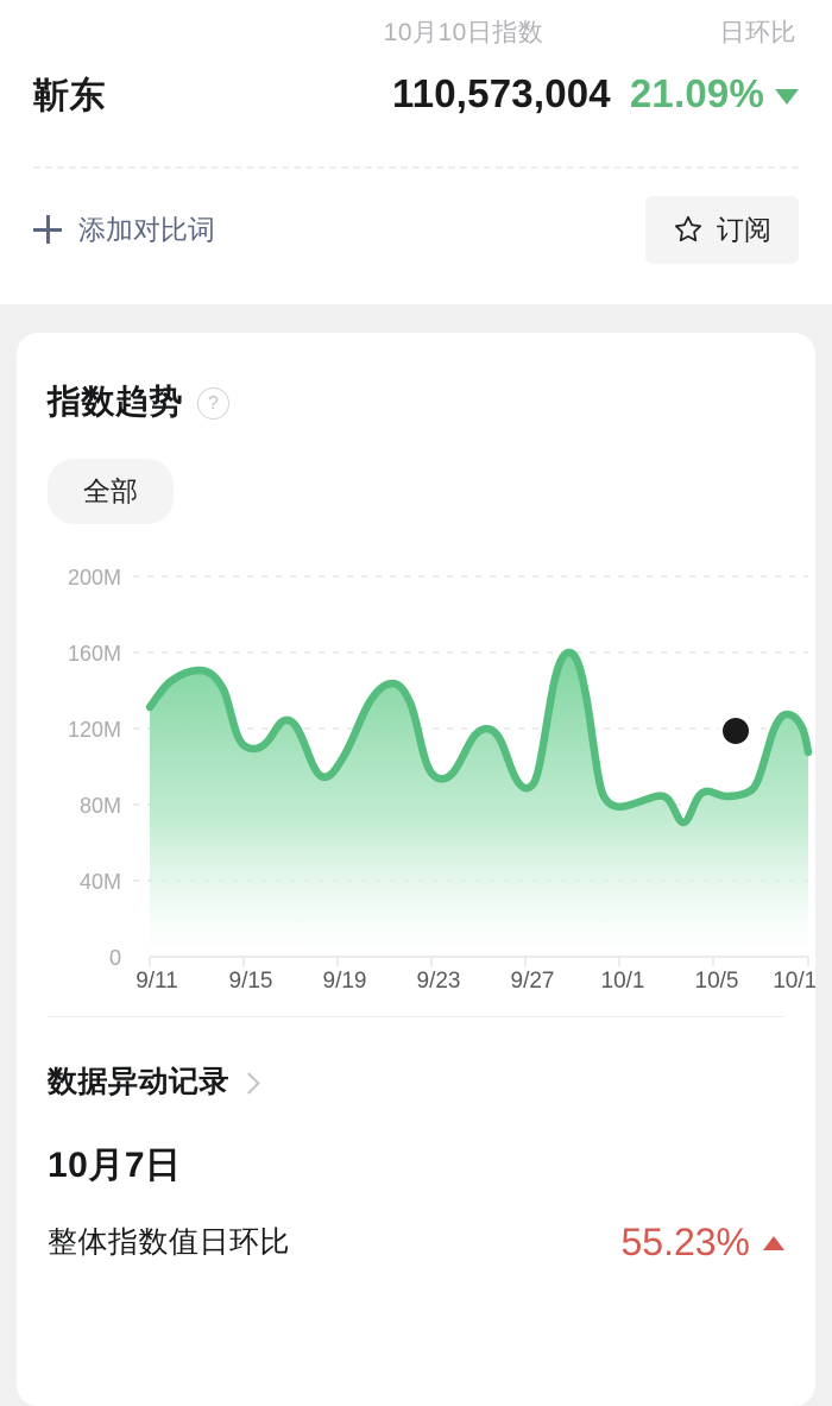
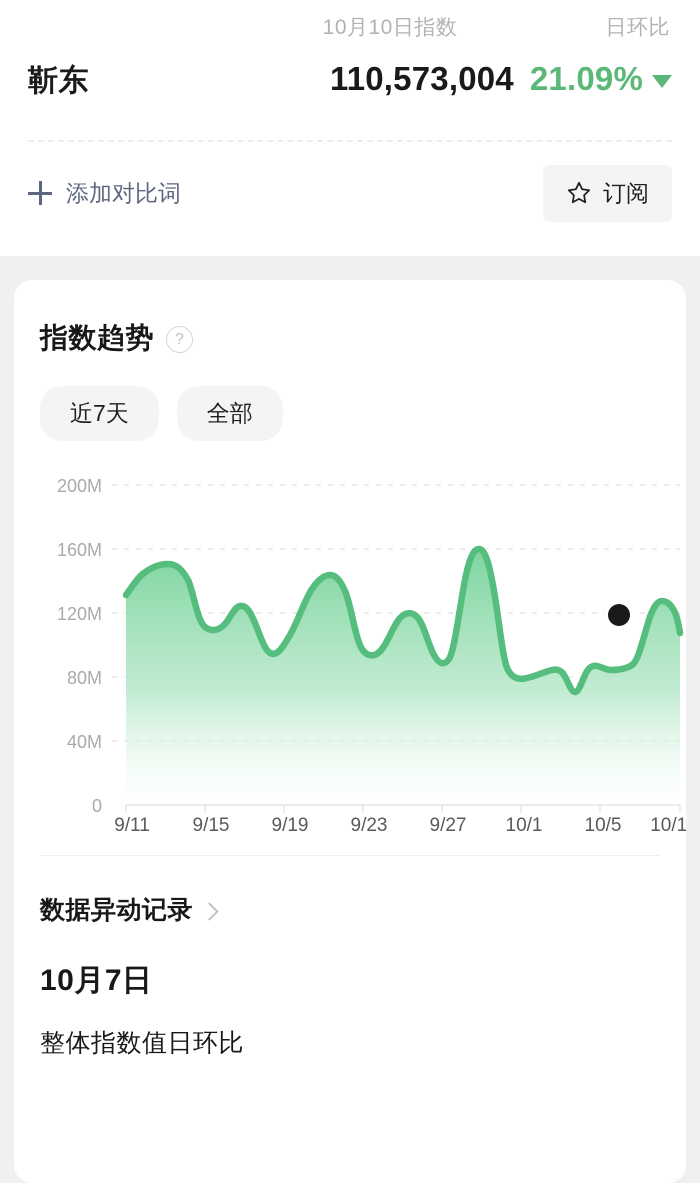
  10月10日指数
  日环比
  靳东
  110,573,004
  21.09%
  添加对比词
  订阅
  指数趋势
  ?
+ 近7天
  全部
  200M
  160M
  120M
  80M
  40M
  0
  9/11
  9/15
  9/19
  9/23
  9/27
  10/1
  10/5
  10/1
  数据异动记录
  10月7日
  整体指数值日环比
- 55.23%
